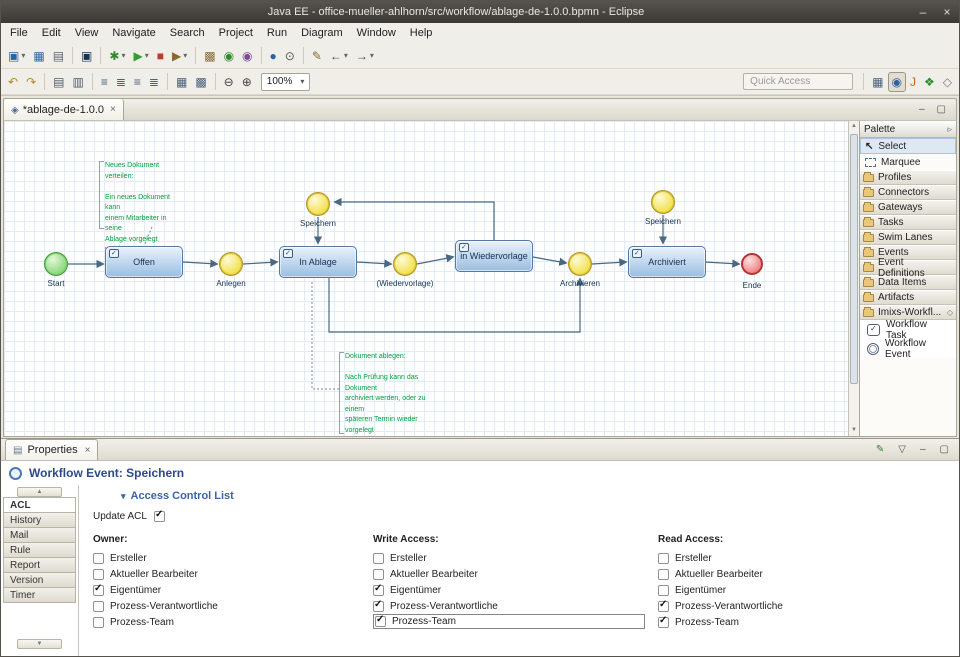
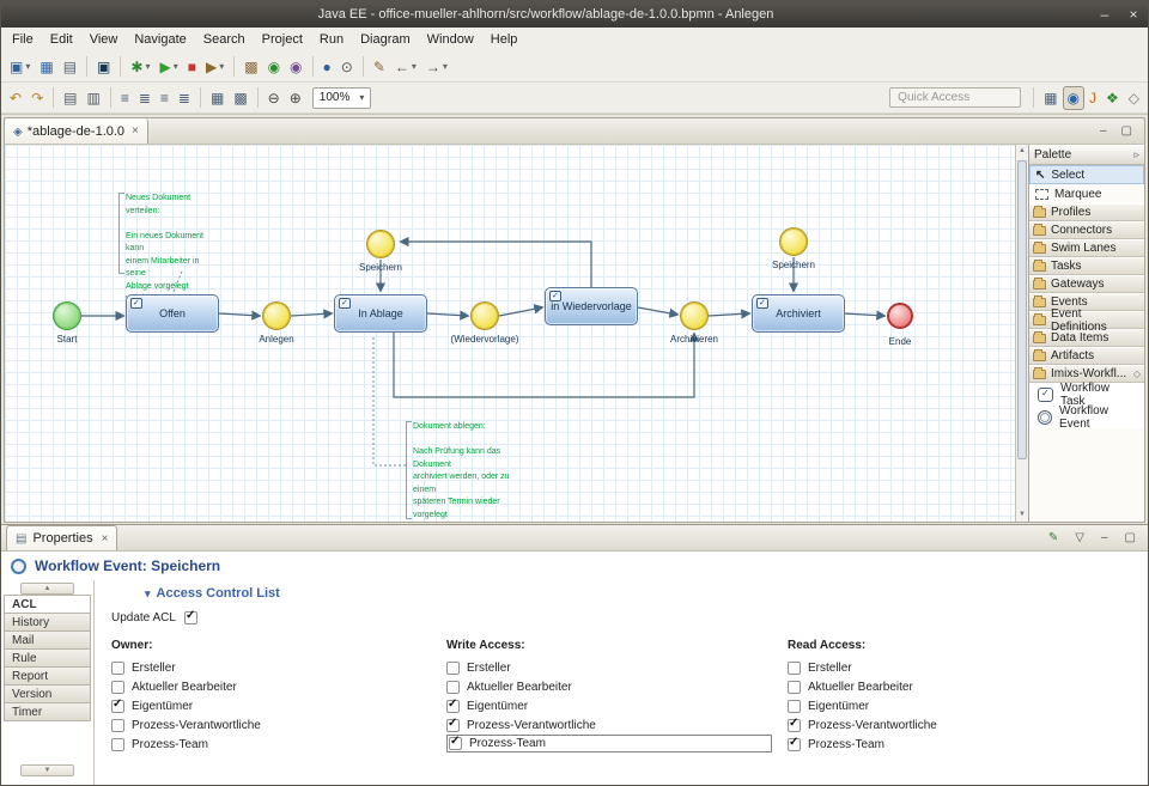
- Java EE - office-mueller-ahlhorn/src/workflow/ablage-de-1.0.0.bpmn - Eclipse
+ Java EE - office-mueller-ahlhorn/src/workflow/ablage-de-1.0.0.bpmn - Anlegen
  –
  ×
  File
  Edit
  View
  Navigate
  Search
  Project
  Run
  Diagram
  Window
  Help
  ▣
  ▦
  ▤
  ▣
  ✱
  ▶
  ■
  ▶
  ▩
  ◉
  ◉
  ●
  ⊙
  ✎
  ←
  →
  ↶
  ↷
  ▤
  ▥
  ≡
  ≣
  ≡
  ≣
  ▦
  ▩
  ⊖
  ⊕
  100%
  Quick Access
  ▦
  ◉
  J
  ❖
  ◇
  *ablage-de-1.0.0
  ×
  Start
  Offen
  Anlegen
  In Ablage
  Speichern
  (Wiedervorlage)
  in Wiedervorlage
  Archivieren
  Archiviert
  Speichern
  Ende
  Palette
  Select
  Marquee
  Profiles
  Connectors
- Gateways
+ Swim Lanes
  Tasks
- Swim Lanes
+ Gateways
  Events
  Event Definitions
  Data Items
  Artifacts
  Imixs-Workfl...
  Workflow Task
  Workflow Event
  Properties
  ×
  ✎
  ▽
  –
  ▢
  Workflow Event: Speichern
  ACL
  History
  Mail
  Rule
  Report
  Version
  Timer
  Access Control List
  Update ACL
  Owner:
  Ersteller
  Aktueller Bearbeiter
  Eigentümer
  Prozess-Verantwortliche
  Prozess-Team
  Write Access:
  Ersteller
  Aktueller Bearbeiter
  Eigentümer
  Prozess-Verantwortliche
  Prozess-Team
  Read Access:
  Ersteller
  Aktueller Bearbeiter
  Eigentümer
  Prozess-Verantwortliche
  Prozess-Team
